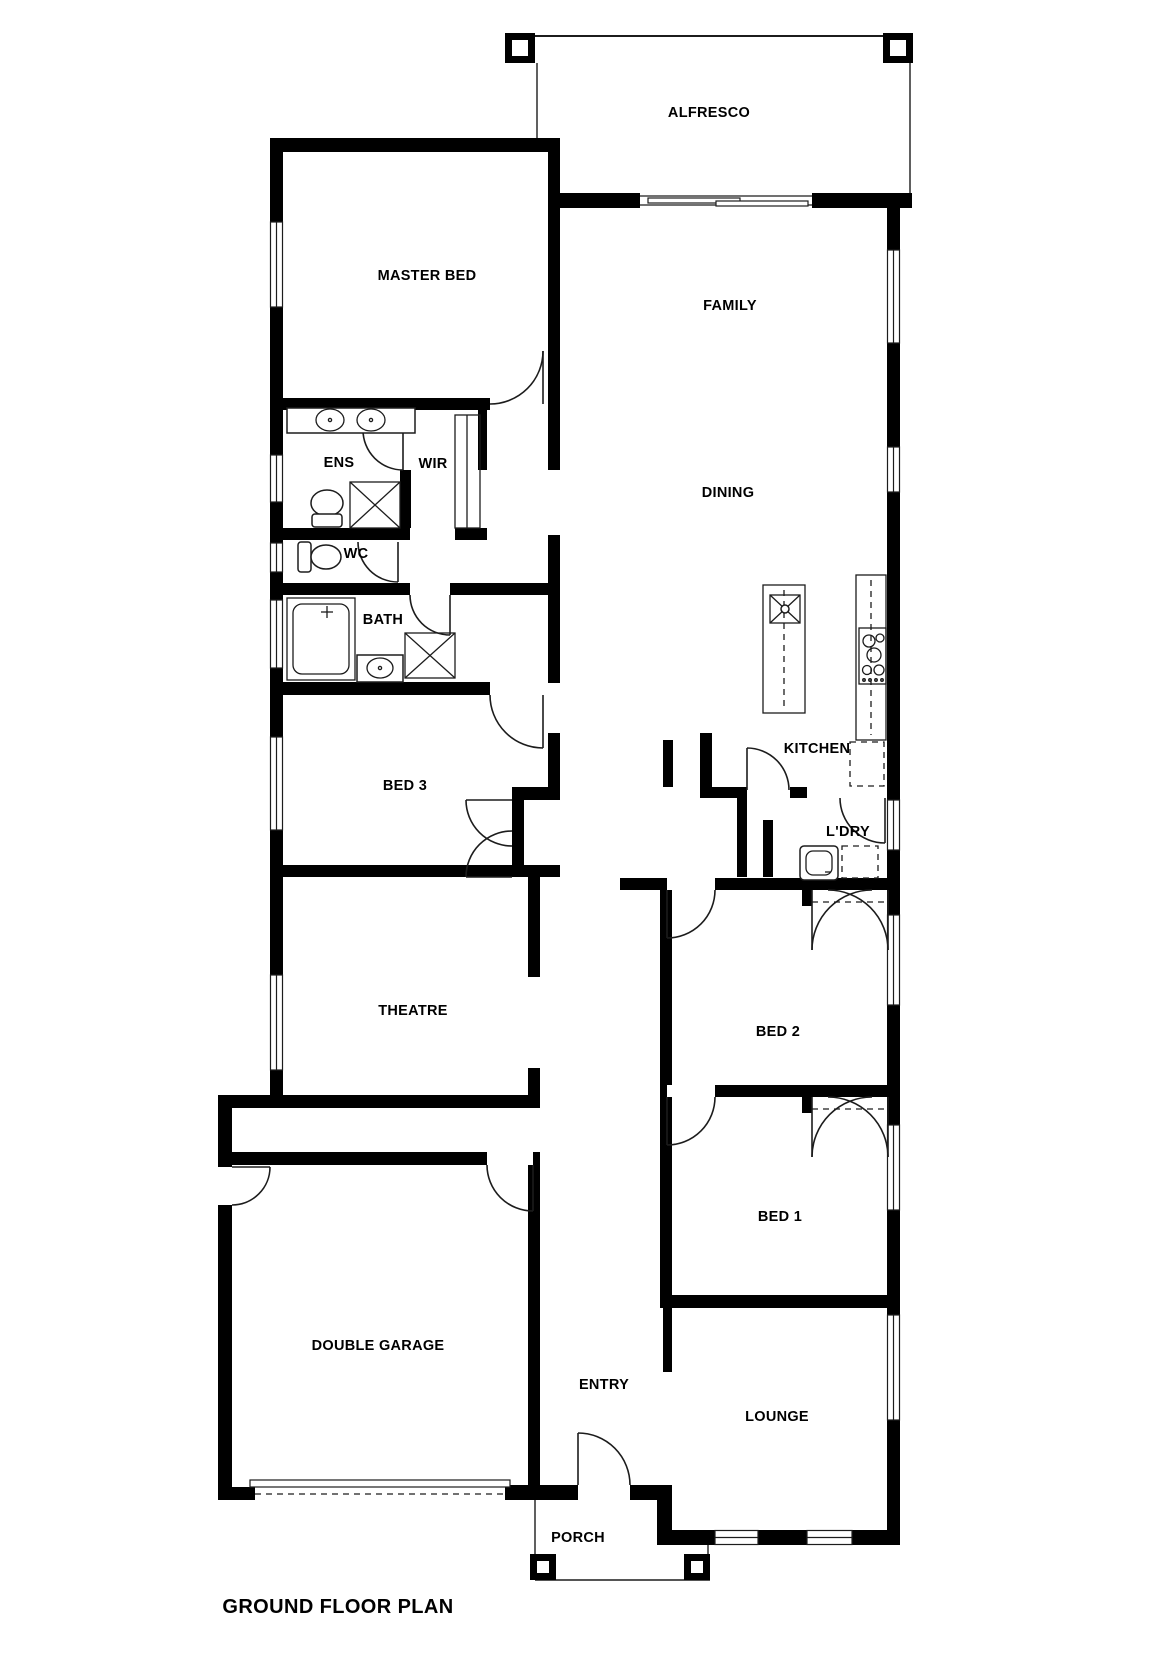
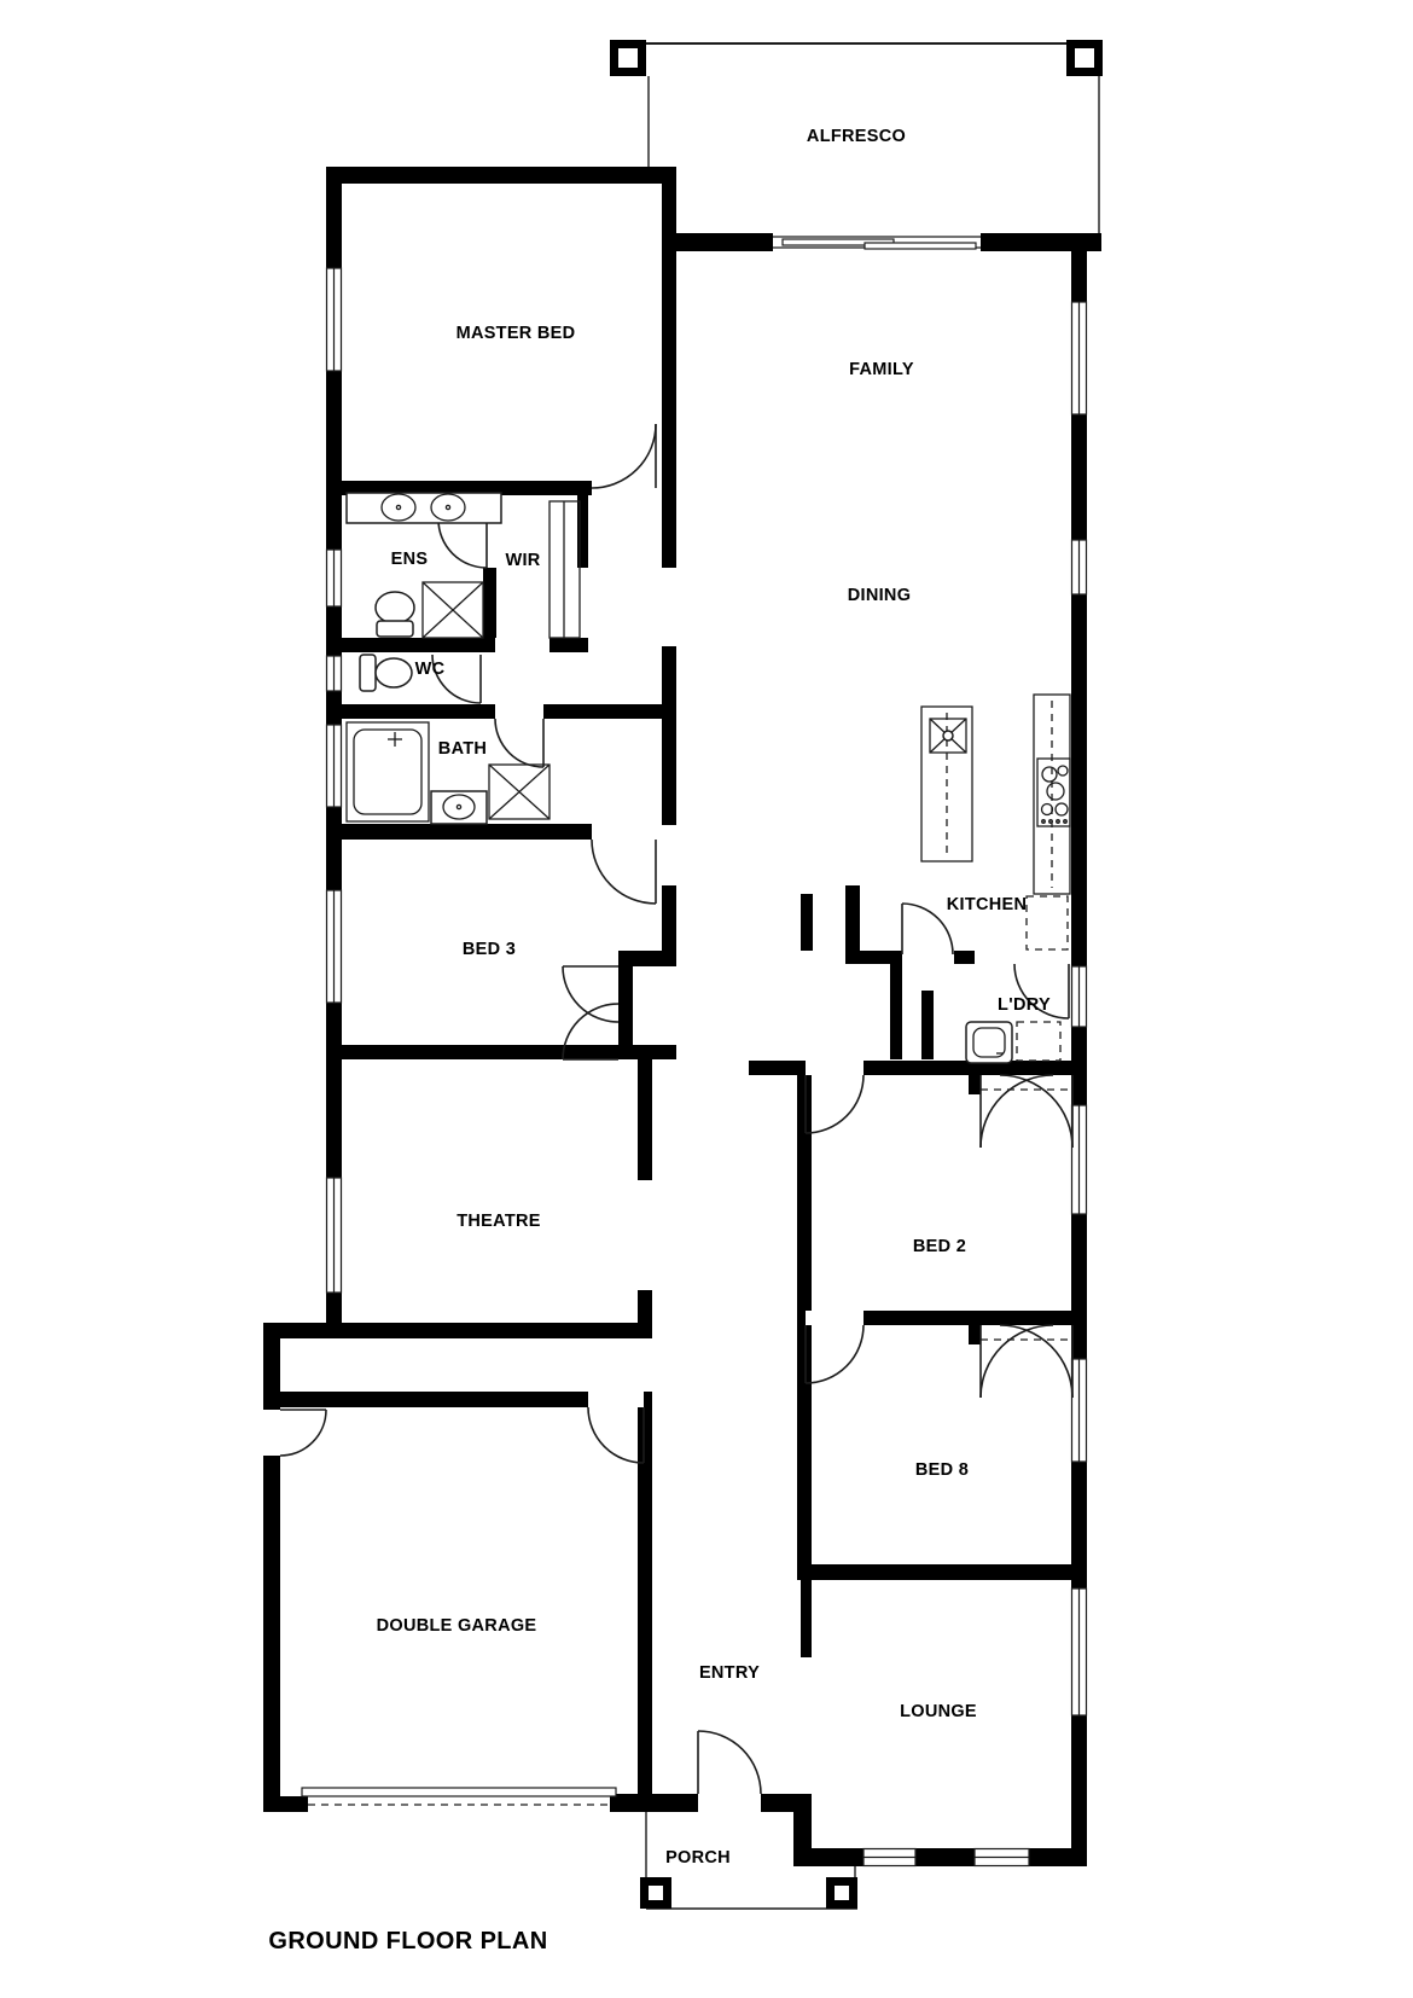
  ALFRESCO
  MASTER BED
  FAMILY
  ENS
  WIR
  DINING
  WC
  BATH
  BED 3
  KITCHEN
  L'DRY
  BED 2
  THEATRE
- BED 1
+ BED 8
  DOUBLE GARAGE
  ENTRY
  LOUNGE
  PORCH
  GROUND FLOOR PLAN
